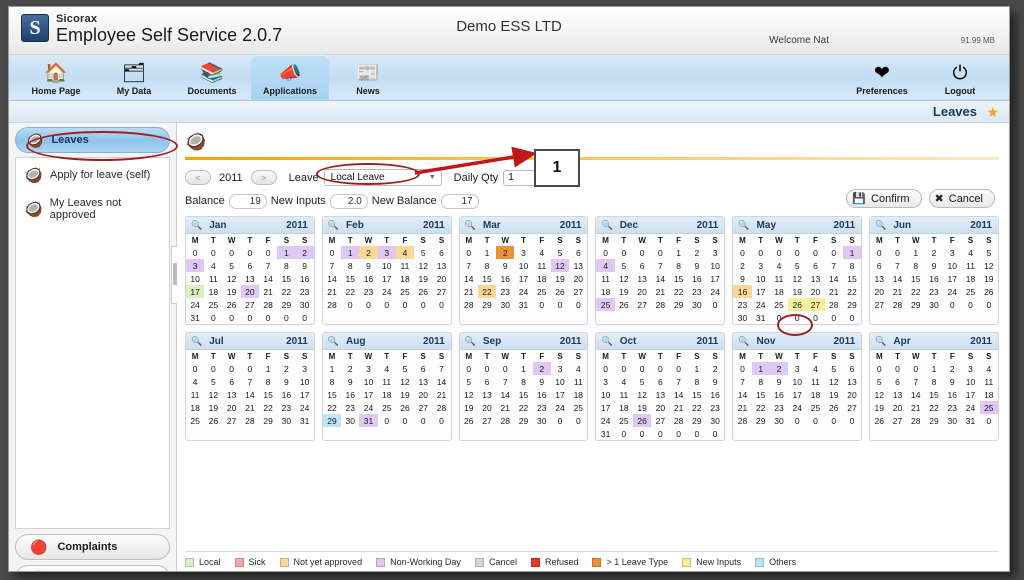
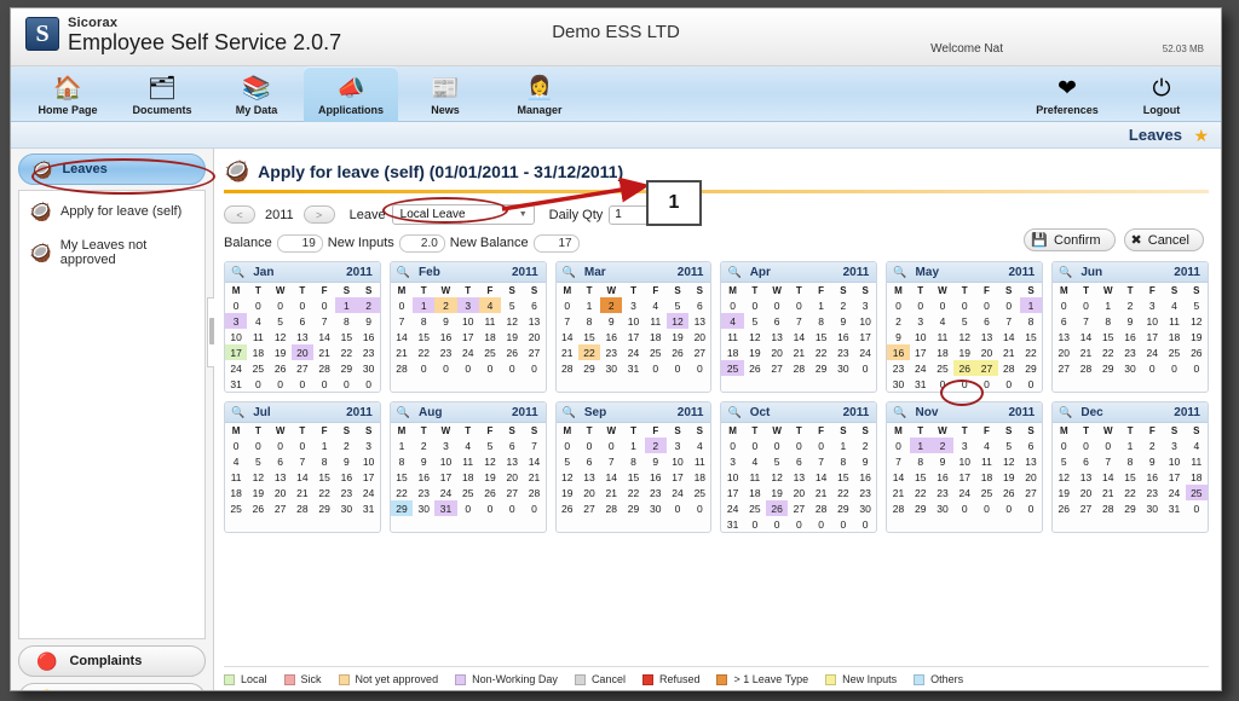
  S
  Sicorax
  Employee Self Service 2.0.7
  Demo ESS LTD
  Welcome Nat
- 91.99 MB
+ 52.03 MB
  🏠
  Home Page
  🗂
- My Data
+ Documents
  📚
- Documents
+ My Data
  📣
  Applications
  📰
  News
+ 👩‍💼
+ Manager
  ❤
  Preferences
  ⏻
  Logout
  Leaves
  ★
  🥥
  Leaves
  🥥
  Apply for leave (self)
  🥥
  My Leaves not approved
  🔴
  Complaints
  🥥
+ Apply for leave (self) (01/01/2011 - 31/12/2011)
  <
  2011
  >
  Leave
  Local Leave
  Daily Qty
  1
  Balance
  19
  New Inputs
  2.0
  New Balance
  17
  💾
  Confirm
  ✖
  Cancel
  🔍
  Jan
  2011
  M	T	W	T	F	S	S
  0	0	0	0	0	1	2
  3	4	5	6	7	8	9
  10	11	12	13	14	15	16
  17	18	19	20	21	22	23
  24	25	26	27	28	29	30
  31	0	0	0	0	0	0
  🔍
  Feb
  2011
  M	T	W	T	F	S	S
  0	1	2	3	4	5	6
  7	8	9	10	11	12	13
  14	15	16	17	18	19	20
  21	22	23	24	25	26	27
  28	0	0	0	0	0	0
  🔍
  Mar
  2011
  M	T	W	T	F	S	S
  0	1	2	3	4	5	6
  7	8	9	10	11	12	13
  14	15	16	17	18	19	20
  21	22	23	24	25	26	27
  28	29	30	31	0	0	0
  🔍
- Dec
+ Apr
  2011
  M	T	W	T	F	S	S
  0	0	0	0	1	2	3
  4	5	6	7	8	9	10
  11	12	13	14	15	16	17
  18	19	20	21	22	23	24
  25	26	27	28	29	30	0
  🔍
  May
  2011
  M	T	W	T	F	S	S
  0	0	0	0	0	0	1
  2	3	4	5	6	7	8
  9	10	11	12	13	14	15
  16	17	18	19	20	21	22
  23	24	25	26	27	28	29
  30	31	0	0	0	0	0
  🔍
  Jun
  2011
  M	T	W	T	F	S	S
  0	0	1	2	3	4	5
  6	7	8	9	10	11	12
  13	14	15	16	17	18	19
  20	21	22	23	24	25	26
  27	28	29	30	0	0	0
  🔍
  Jul
  2011
  M	T	W	T	F	S	S
  0	0	0	0	1	2	3
  4	5	6	7	8	9	10
  11	12	13	14	15	16	17
  18	19	20	21	22	23	24
  25	26	27	28	29	30	31
  🔍
  Aug
  2011
  M	T	W	T	F	S	S
  1	2	3	4	5	6	7
  8	9	10	11	12	13	14
  15	16	17	18	19	20	21
  22	23	24	25	26	27	28
  29	30	31	0	0	0	0
  🔍
  Sep
  2011
  M	T	W	T	F	S	S
  0	0	0	1	2	3	4
  5	6	7	8	9	10	11
  12	13	14	15	16	17	18
  19	20	21	22	23	24	25
  26	27	28	29	30	0	0
  🔍
  Oct
  2011
  M	T	W	T	F	S	S
  0	0	0	0	0	1	2
  3	4	5	6	7	8	9
  10	11	12	13	14	15	16
  17	18	19	20	21	22	23
  24	25	26	27	28	29	30
  31	0	0	0	0	0	0
  🔍
  Nov
  2011
  M	T	W	T	F	S	S
  0	1	2	3	4	5	6
  7	8	9	10	11	12	13
  14	15	16	17	18	19	20
  21	22	23	24	25	26	27
  28	29	30	0	0	0	0
  🔍
- Apr
+ Dec
  2011
  M	T	W	T	F	S	S
  0	0	0	1	2	3	4
  5	6	7	8	9	10	11
  12	13	14	15	16	17	18
  19	20	21	22	23	24	25
  26	27	28	29	30	31	0
  Local
  Sick
  Not yet approved
  Non-Working Day
  Cancel
  Refused
  > 1 Leave Type
  New Inputs
  Others
  1
